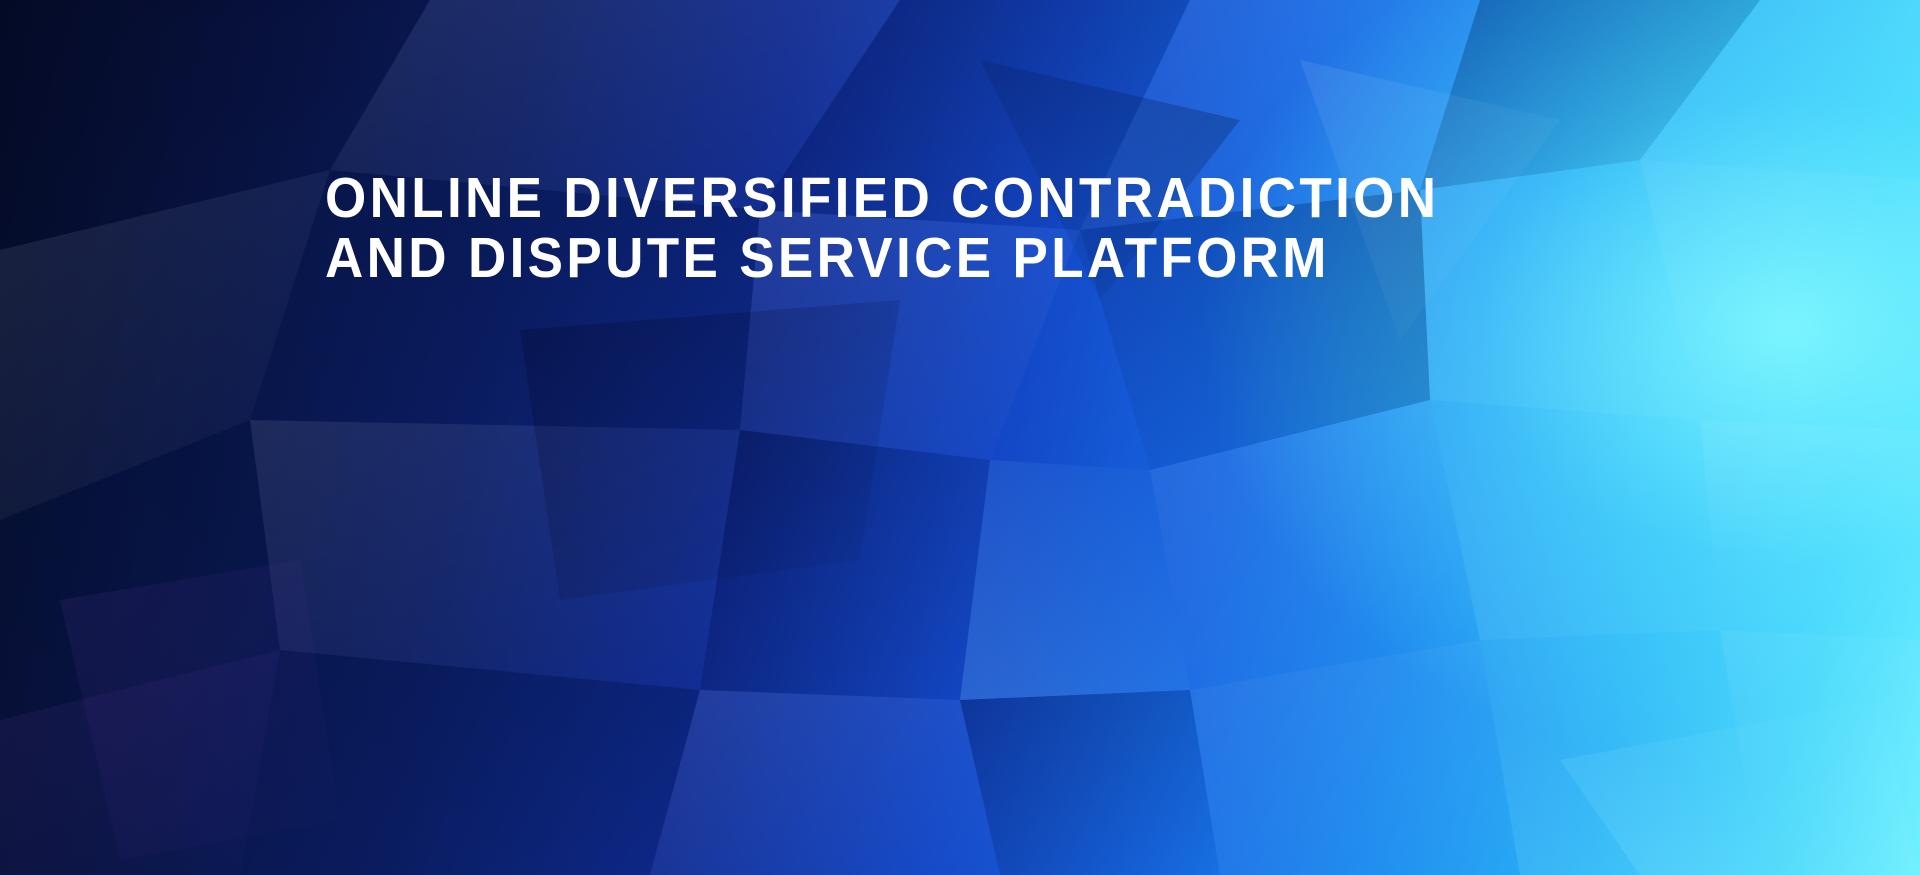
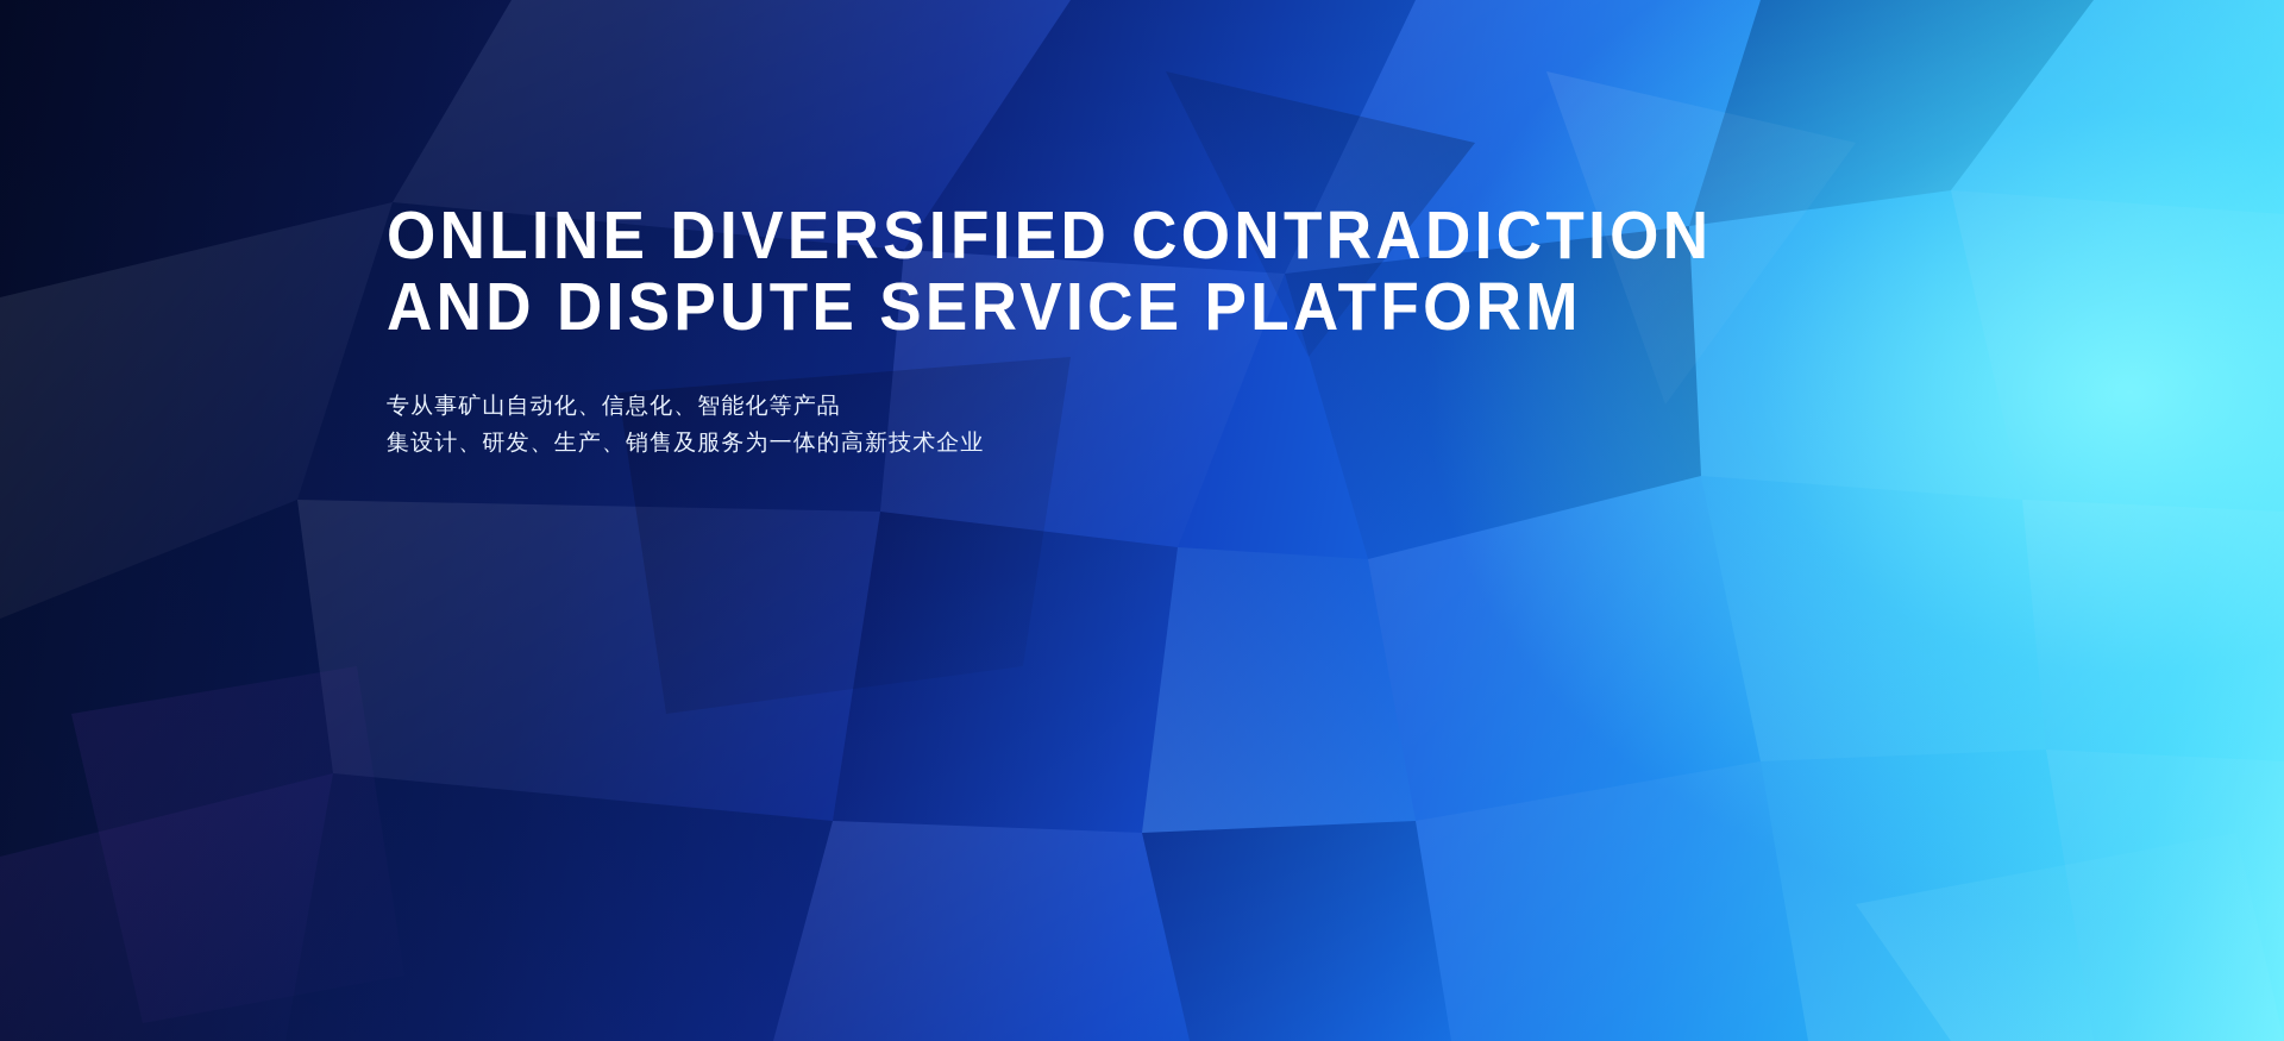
  ONLINE DIVERSIFIED CONTRADICTION
  AND DISPUTE SERVICE PLATFORM
+ 专从事矿山自动化、信息化、智能化等产品
+ 集设计、研发、生产、销售及服务为一体的高新技术企业
